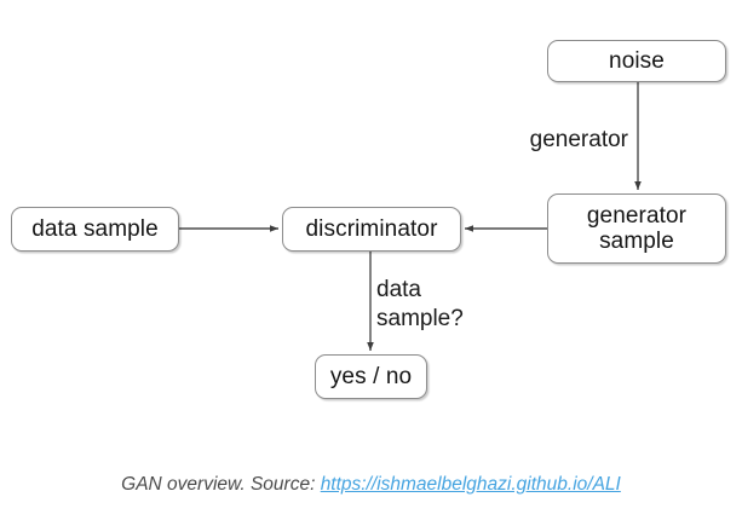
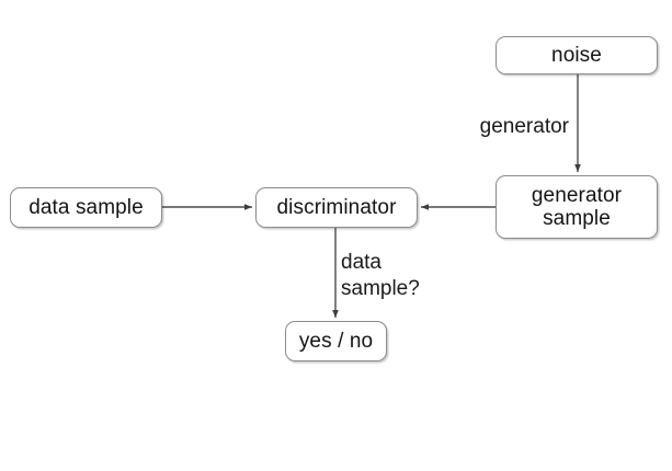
  noise
  generator
  sample
  data sample
  discriminator
  yes / no
  generator
  data
  sample?
- GAN overview. Source: https://ishmaelbelghazi.github.io/ALI
